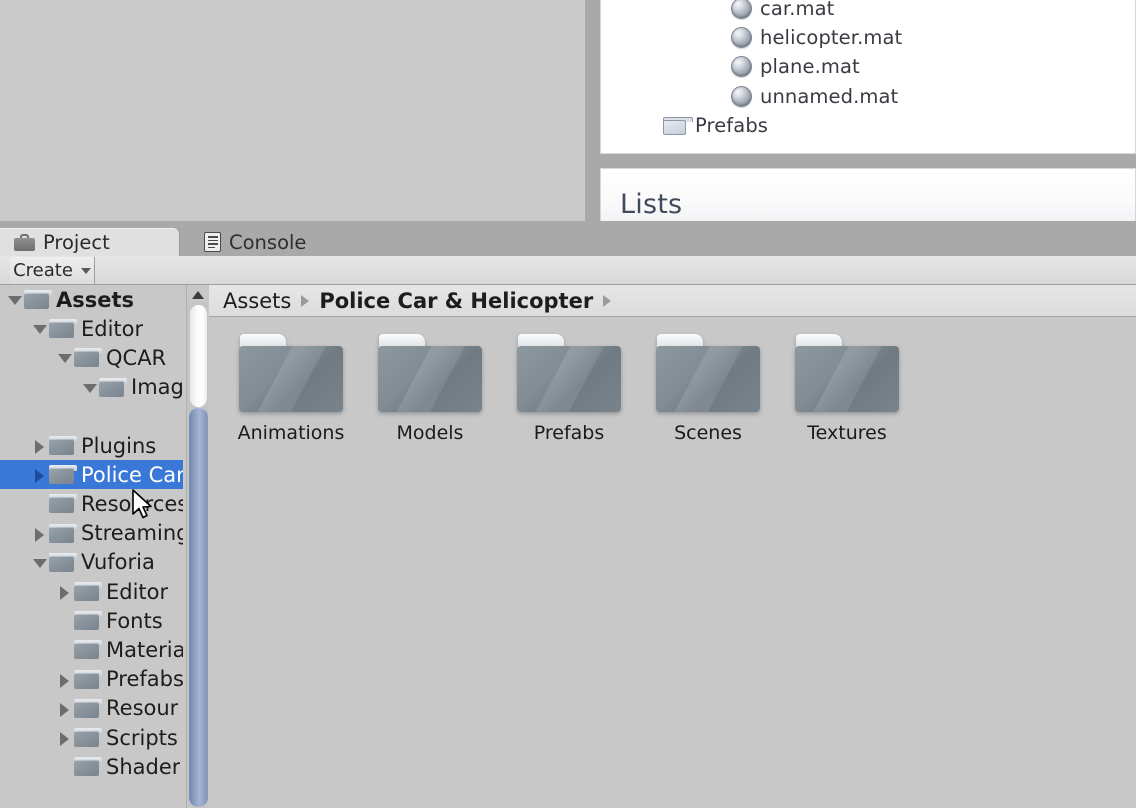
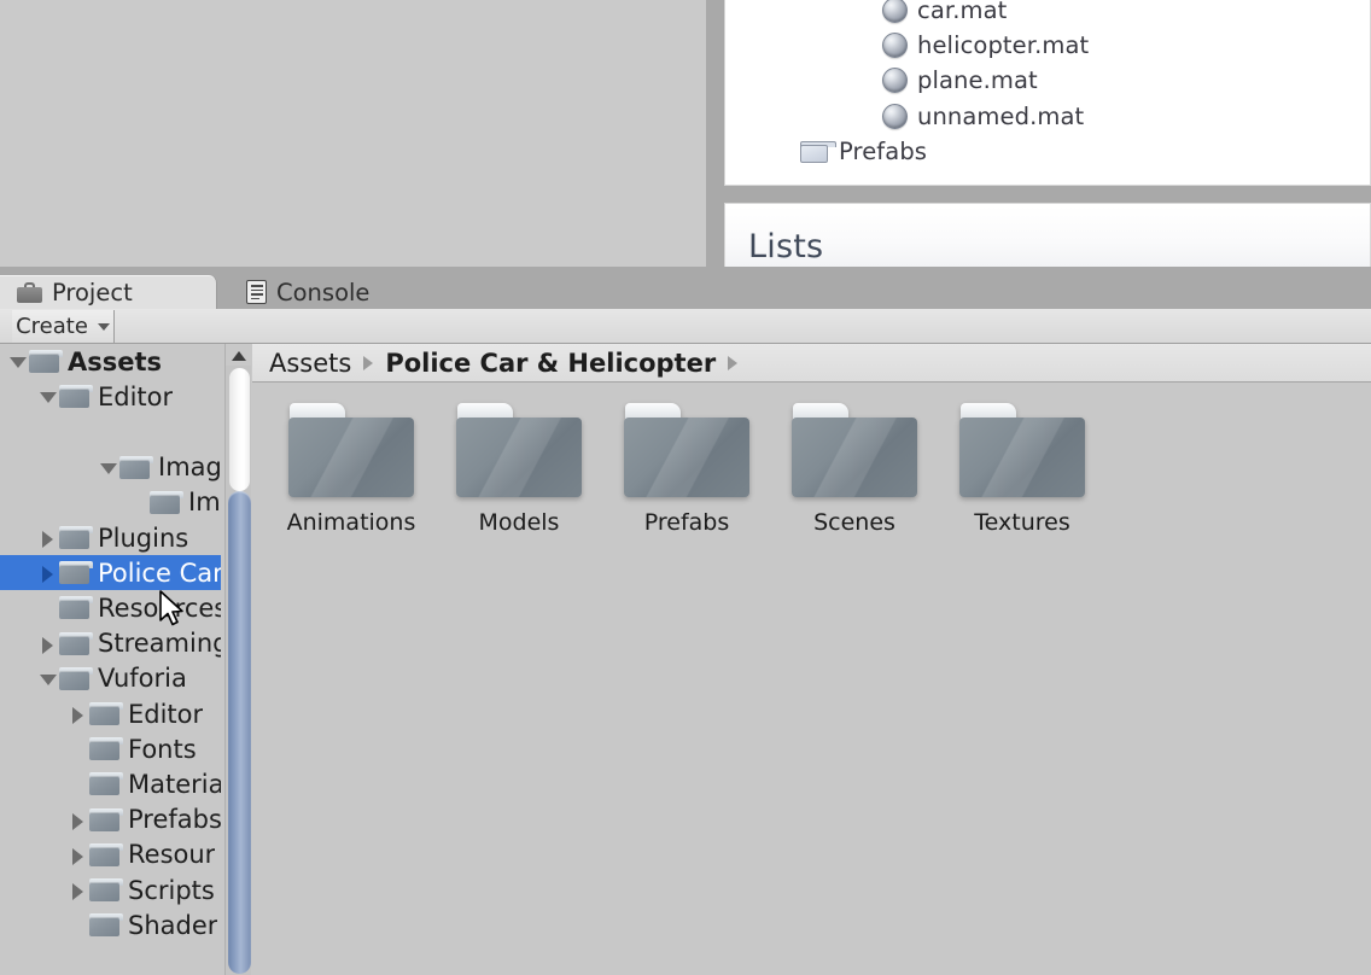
  car.mat
  helicopter.mat
  plane.mat
  unnamed.mat
  Prefabs
  Lists
  Project
  Console
  Create
  Assets
  Editor
- QCAR
  Imag
+ Im
  Plugins
  Police Car
  Resoces
  Streaming
  Vuforia
  Editor
  Fonts
  Materia
  Prefabs
  Resour
  Scripts
  Shader
  Assets
  Police Car & Helicopter
  Animations
  Models
  Prefabs
  Scenes
  Textures
